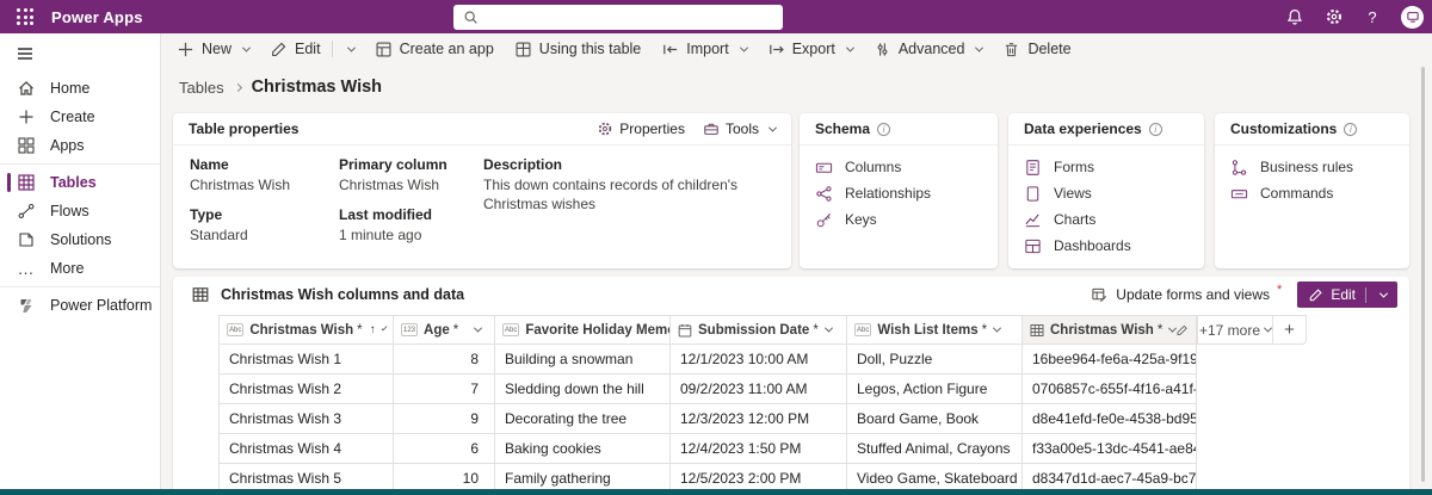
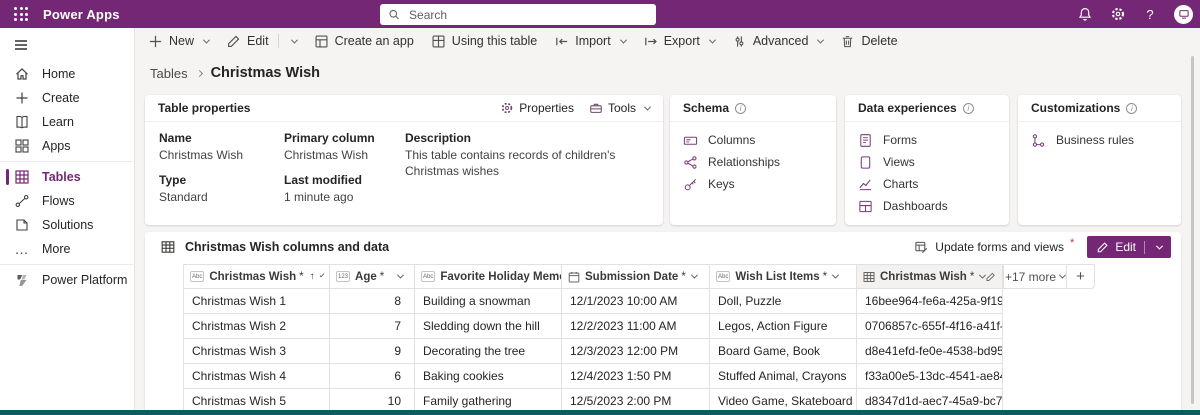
  Power Apps
+ Search
  ?
  Home
  Create
+ Learn
  Apps
  Tables
  Flows
  Solutions
  …
  More
  Power Platform
  New
  Edit
  Create an app
  Using this table
  Import
  Export
  Advanced
  Delete
  Tables
  Christmas Wish
  Table properties
  Properties
  Tools
  Name
  Christmas Wish
  Type
  Standard
  Primary column
  Christmas Wish
  Last modified
  1 minute ago
  Description
- This down contains records of children's Christmas wishes
+ This table contains records of children's Christmas wishes
  Schema
  i
  Columns
  Relationships
  Keys
  Data experiences
  i
  Forms
  Views
  Charts
  Dashboards
  Customizations
  i
  Business rules
- Commands
  Christmas Wish columns and data
  Update forms and views
  *
  Edit
  Christmas Wish
  *
  ↑
  Age
  *
  Favorite Holiday Mem
  Submission Date
  *
  Wish List Items
  *
  Christmas Wish
  *
  +17 more
  +
  Christmas Wish 1
  8
  Building a snowman
  12/1/2023 10:00 AM
  Doll, Puzzle
  Christmas Wish 2
  7
  Sledding down the hill
- 09/2/2023 11:00 AM
+ 12/2/2023 11:00 AM
  Legos, Action Figure
  0706857c-655f-4f16-a41f-
  Christmas Wish 3
  9
  Decorating the tree
  12/3/2023 12:00 PM
  Board Game, Book
  Christmas Wish 4
  6
  Baking cookies
  12/4/2023 1:50 PM
  Stuffed Animal, Crayons
  Christmas Wish 5
  10
  Family gathering
  12/5/2023 2:00 PM
  Video Game, Skateboard
  d8347d1d-aec7-45a9-bc7
